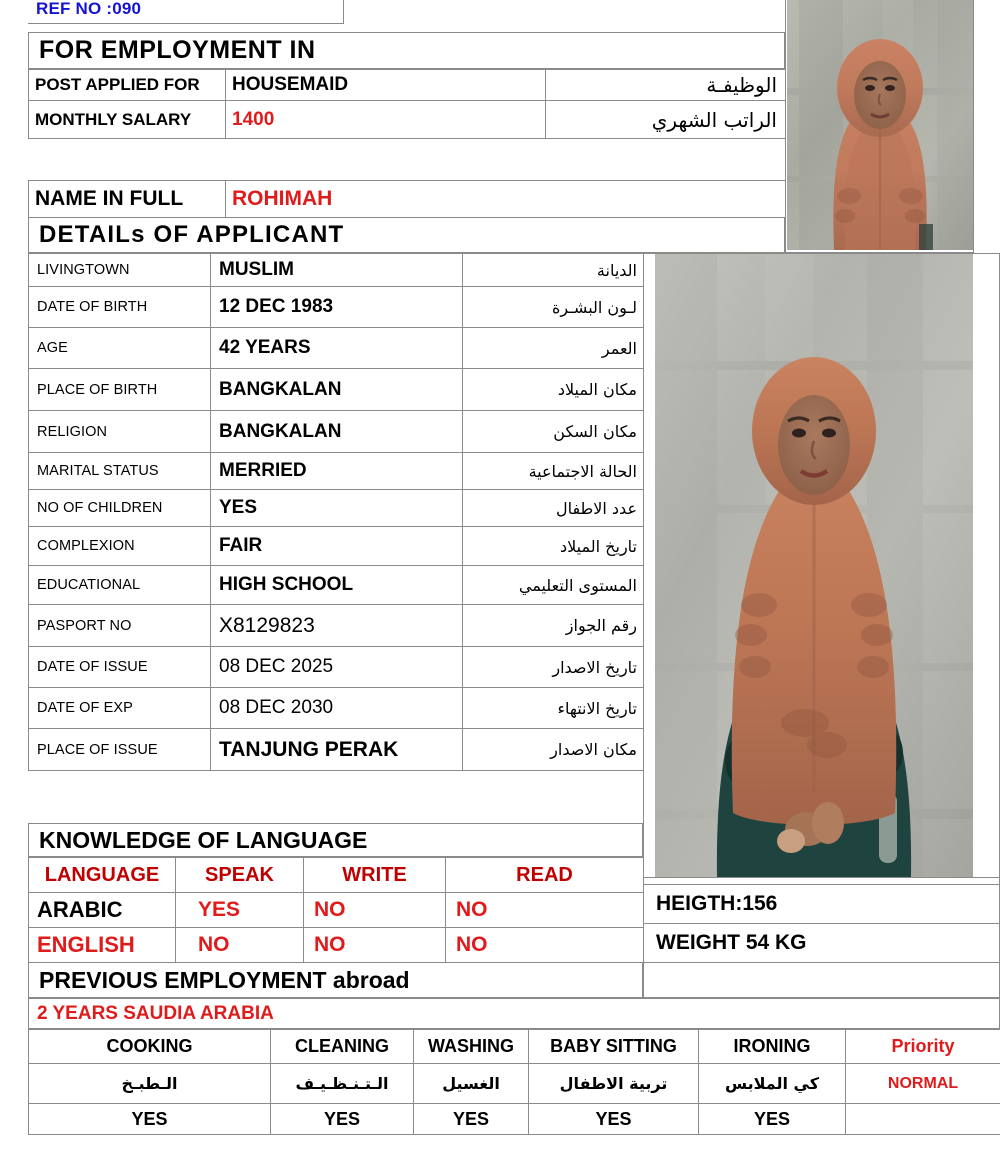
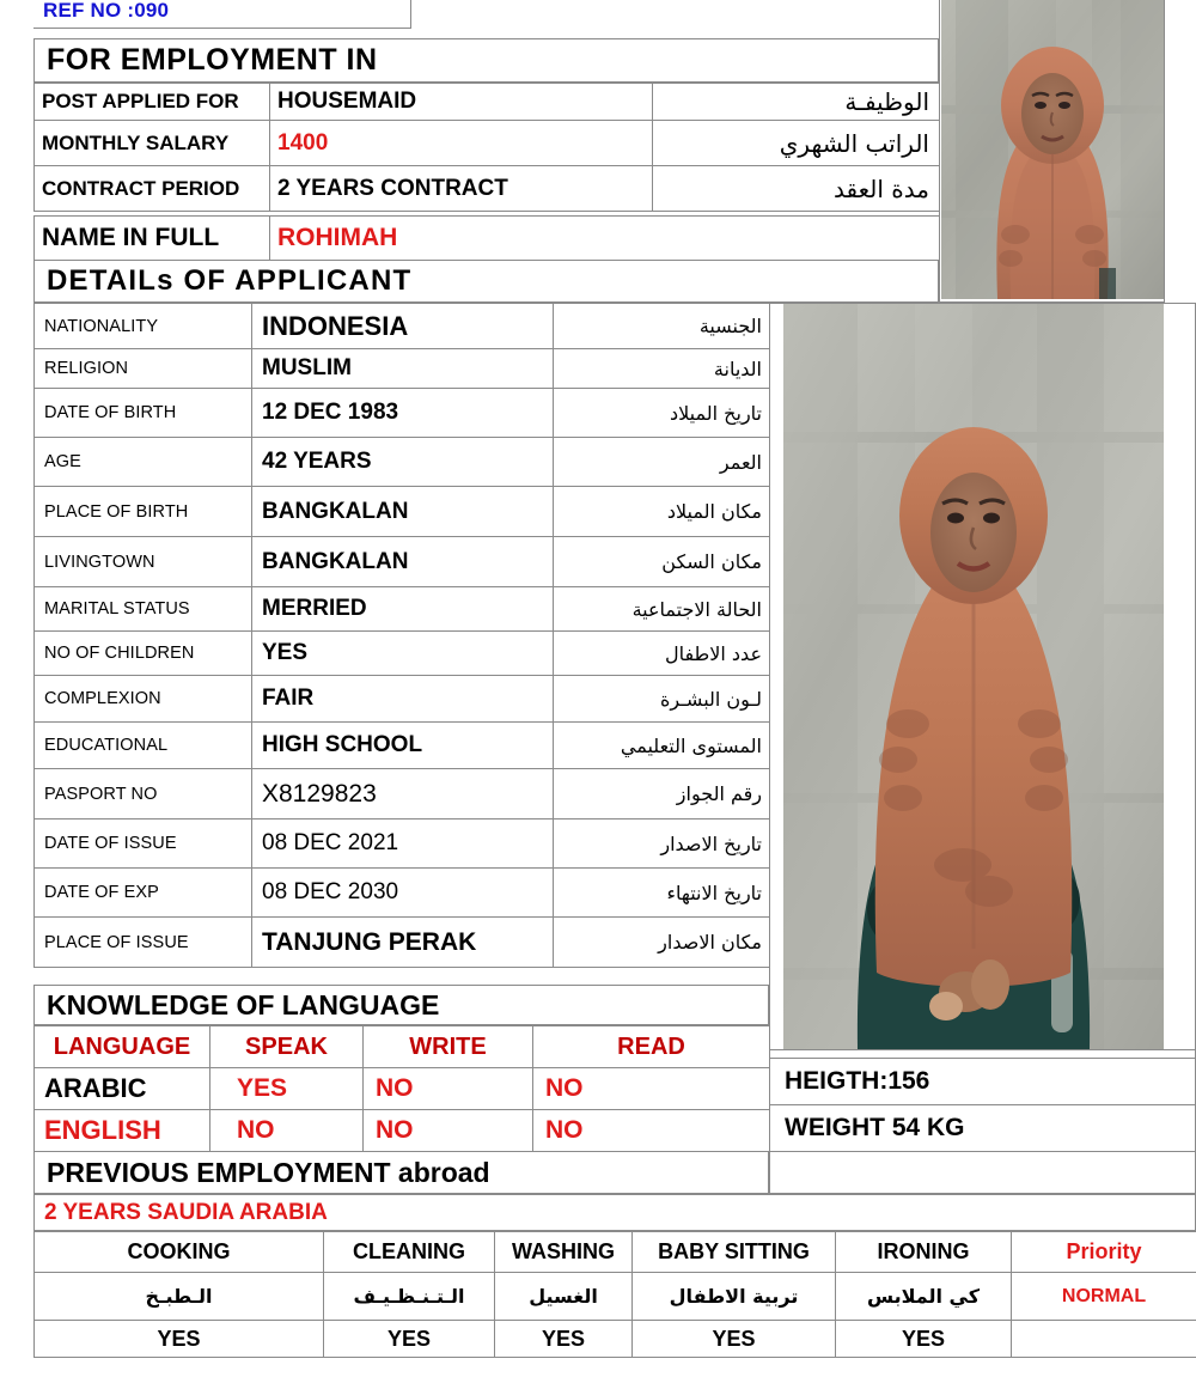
  REF NO :090
  FOR EMPLOYMENT IN
  POST APPLIED FOR	HOUSEMAID	الوظيفـة
  MONTHLY SALARY	1400	الراتب الشهري
+ CONTRACT PERIOD	2 YEARS CONTRACT	مدة العقد
  NAME IN FULL	ROHIMAH
  DETAILs OF APPLICANT
+ NATIONALITY	INDONESIA	الجنسية
- LIVINGTOWN	MUSLIM	الديانة
+ RELIGION	MUSLIM	الديانة
- DATE OF BIRTH	12 DEC 1983	لـون البشـرة
+ DATE OF BIRTH	12 DEC 1983	تاريخ الميلاد
  AGE	42 YEARS	العمر
  PLACE OF BIRTH	BANGKALAN	مكان الميلاد
- RELIGION	BANGKALAN	مكان السكن
+ LIVINGTOWN	BANGKALAN	مكان السكن
  MARITAL STATUS	MERRIED	الحالة الاجتماعية
  NO OF CHILDREN	YES	عدد الاطفال
- COMPLEXION	FAIR	تاريخ الميلاد
+ COMPLEXION	FAIR	لـون البشـرة
  EDUCATIONAL	HIGH SCHOOL	المستوى التعليمي
  PASPORT NO	X8129823	رقم الجواز
- DATE OF ISSUE	08 DEC 2025	تاريخ الاصدار
+ DATE OF ISSUE	08 DEC 2021	تاريخ الاصدار
  DATE OF EXP	08 DEC 2030	تاريخ الانتهاء
  PLACE OF ISSUE	TANJUNG PERAK	مكان الاصدار
  KNOWLEDGE OF LANGUAGE
  LANGUAGE	SPEAK	WRITE	READ
  ARABIC	YES	NO	NO
  ENGLISH	NO	NO	NO
  HEIGTH:156
  WEIGHT 54 KG
  PREVIOUS EMPLOYMENT abroad
  2 YEARS SAUDIA ARABIA
  COOKING	CLEANING	WASHING	BABY SITTING	IRONING	Priority
  الـطبـخ	الـتـنـظـيـف	الغسيل	تربية الاطفال	كي الملابس	NORMAL
  YES	YES	YES	YES	YES
